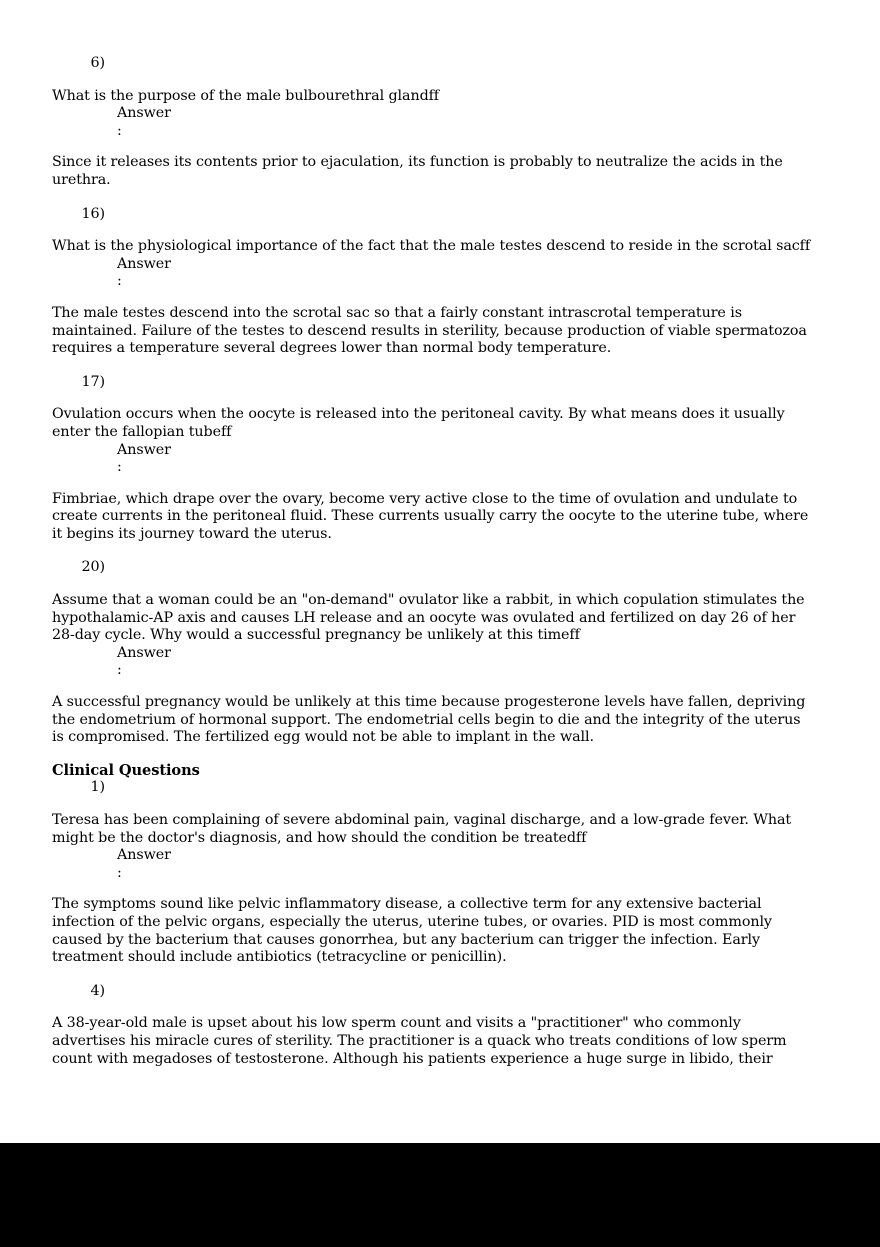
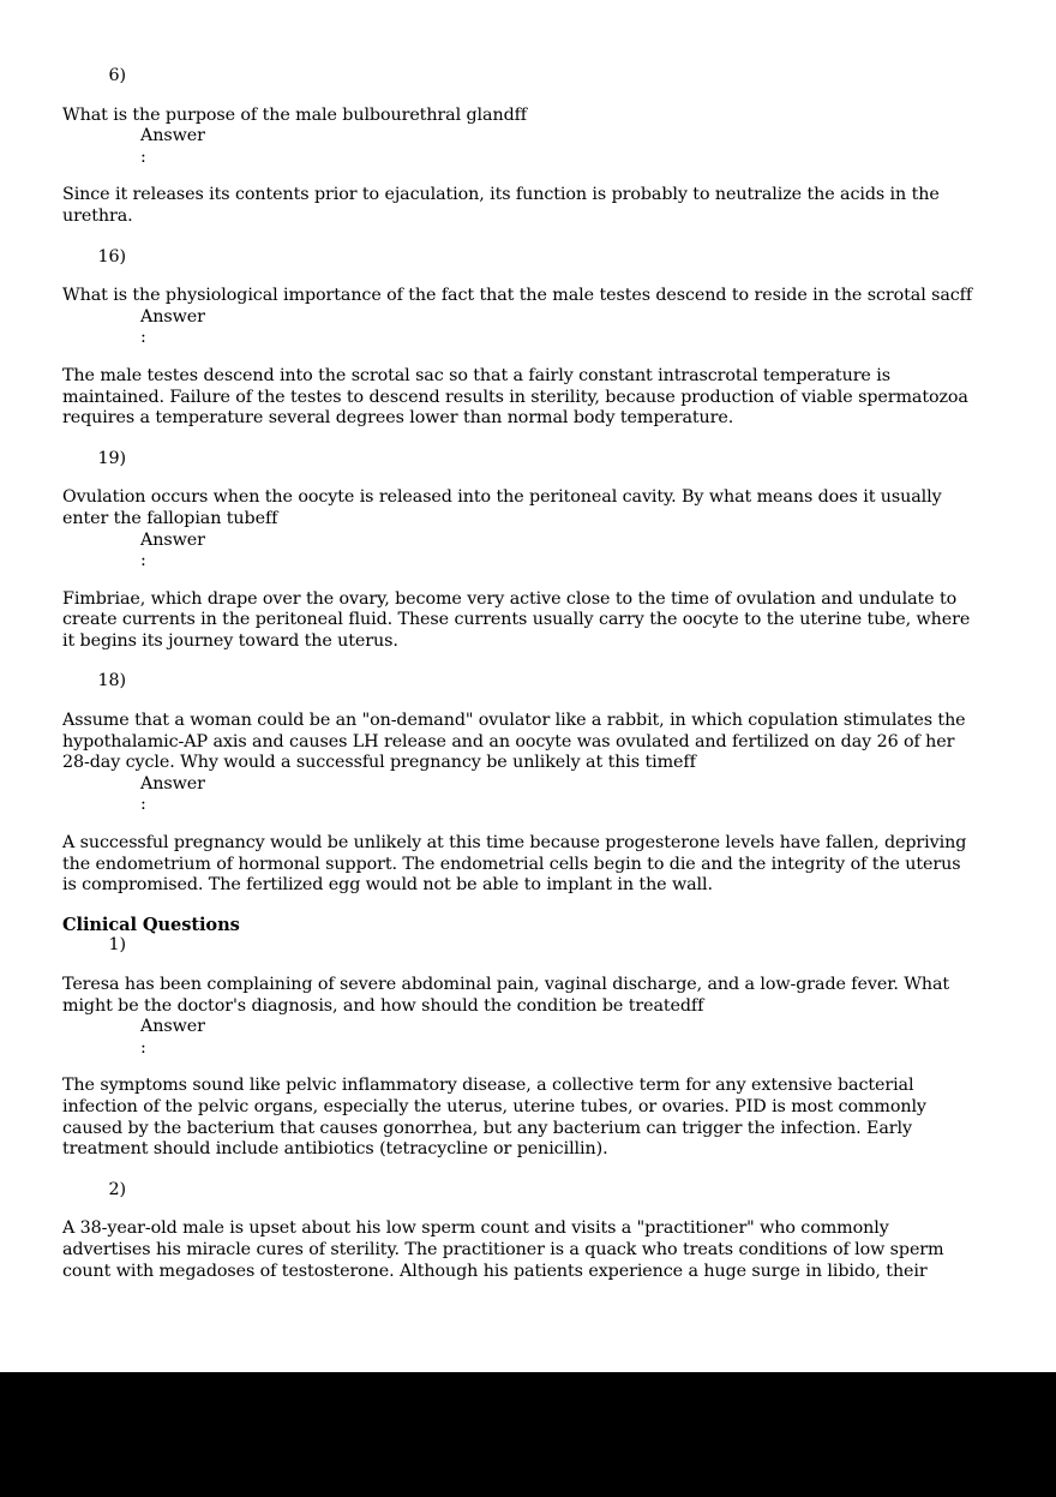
  6)
  What is the purpose of the male bulbourethral glandff
  Answer
  :
  Since it releases its contents prior to ejaculation, its function is probably to neutralize the acids in the
  urethra.
  16)
  What is the physiological importance of the fact that the male testes descend to reside in the scrotal sacff
  Answer
  :
  The male testes descend into the scrotal sac so that a fairly constant intrascrotal temperature is
  maintained. Failure of the testes to descend results in sterility, because production of viable spermatozoa
  requires a temperature several degrees lower than normal body temperature.
- 17)
+ 19)
  Ovulation occurs when the oocyte is released into the peritoneal cavity. By what means does it usually
  enter the fallopian tubeff
  Answer
  :
  Fimbriae, which drape over the ovary, become very active close to the time of ovulation and undulate to
  create currents in the peritoneal fluid. These currents usually carry the oocyte to the uterine tube, where
  it begins its journey toward the uterus.
- 20)
+ 18)
  Assume that a woman could be an "on-demand" ovulator like a rabbit, in which copulation stimulates the
  hypothalamic-AP axis and causes LH release and an oocyte was ovulated and fertilized on day 26 of her
  28-day cycle. Why would a successful pregnancy be unlikely at this timeff
  Answer
  :
  A successful pregnancy would be unlikely at this time because progesterone levels have fallen, depriving
  the endometrium of hormonal support. The endometrial cells begin to die and the integrity of the uterus
  is compromised. The fertilized egg would not be able to implant in the wall.
  Clinical Questions
  1)
  Teresa has been complaining of severe abdominal pain, vaginal discharge, and a low-grade fever. What
  might be the doctor's diagnosis, and how should the condition be treatedff
  Answer
  :
  The symptoms sound like pelvic inflammatory disease, a collective term for any extensive bacterial
  infection of the pelvic organs, especially the uterus, uterine tubes, or ovaries. PID is most commonly
  caused by the bacterium that causes gonorrhea, but any bacterium can trigger the infection. Early
  treatment should include antibiotics (tetracycline or penicillin).
- 4)
+ 2)
  A 38-year-old male is upset about his low sperm count and visits a "practitioner" who commonly
  advertises his miracle cures of sterility. The practitioner is a quack who treats conditions of low sperm
  count with megadoses of testosterone. Although his patients experience a huge surge in libido, their
